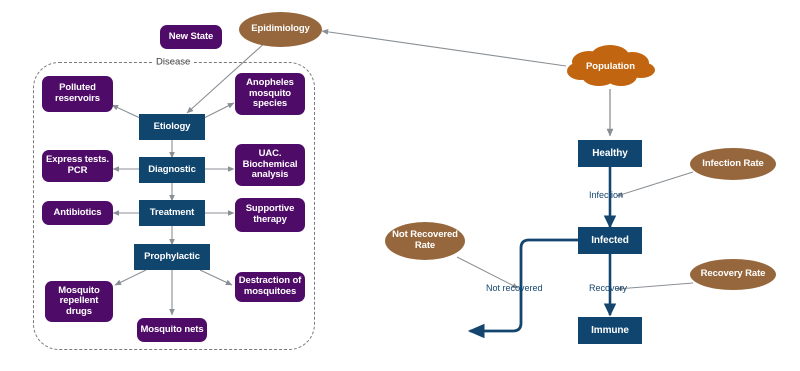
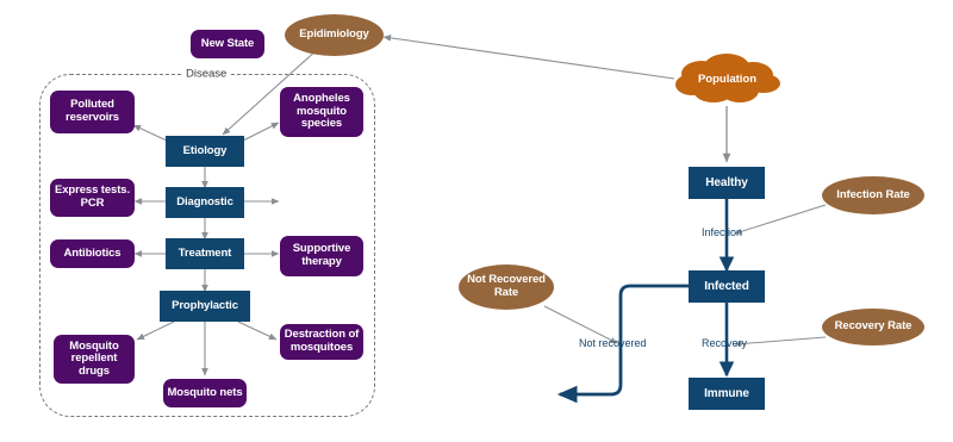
  Disease
  New State
  Epidimiology
  Population
  Polluted reservoirs
  Anopheles mosquito species
  Etiology
  Express tests. PCR
  Diagnostic
- UAC. Biochemical analysis
  Antibiotics
  Treatment
  Supportive therapy
  Prophylactic
  Mosquito repellent drugs
  Destraction of mosquitoes
  Mosquito nets
  Healthy
  Infection Rate
  Infected
  Not Recovered Rate
  Recovery Rate
  Immune
  Infection
  Recovery
  Not recovered
